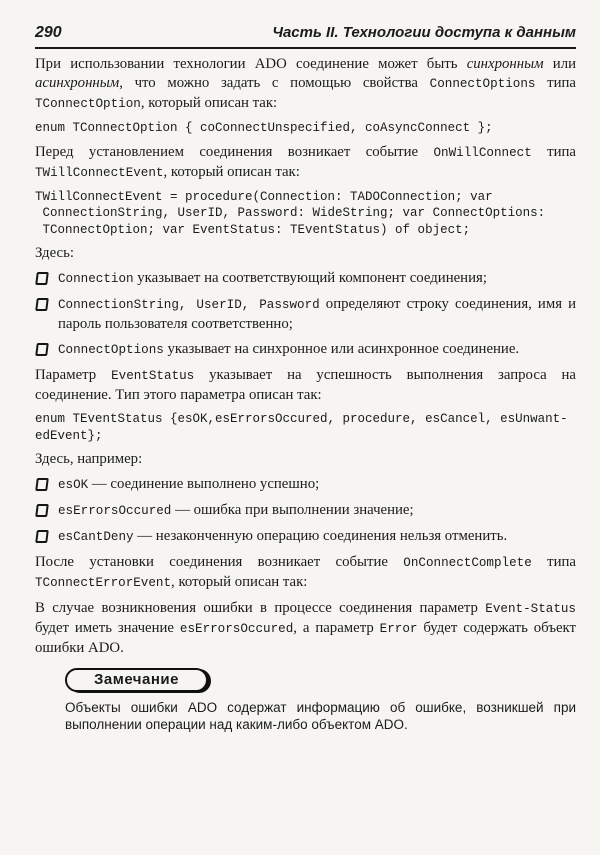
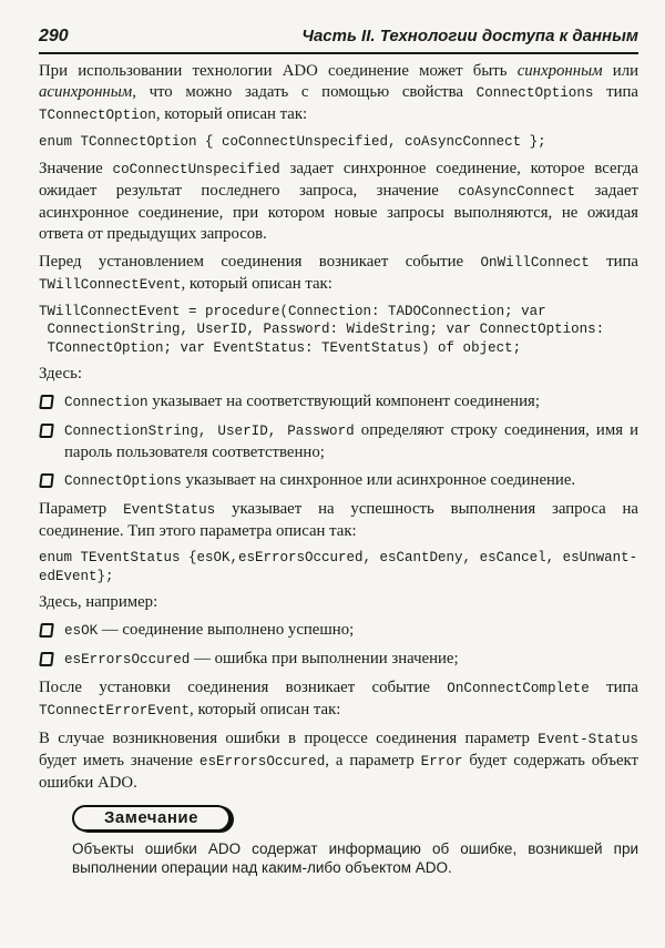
  290
  Часть II. Технологии доступа к данным
  При использовании технологии ADO соединение может быть синхронным или асинхронным, что можно задать с помощью свойства ConnectOptions типа TConnectOption, который описан так:
  enum TConnectOption { coConnectUnspecified, coAsyncConnect };
+ Значение coConnectUnspecified задает синхронное соединение, которое всегда ожидает результат последнего запроса, значение coAsyncConnect задает асинхронное соединение, при котором новые запросы выполняются, не ожидая ответа от предыдущих запросов.
  Перед установлением соединения возникает событие OnWillConnect типа TWillConnectEvent, который описан так:
  TWillConnectEvent = procedure(Connection: TADOConnection; var
  ConnectionString, UserID, Password: WideString; var ConnectOptions:
  TConnectOption; var EventStatus: TEventStatus) of object;
  Здесь:
  Connection указывает на соответствующий компонент соединения;
  ConnectionString, UserID, Password определяют строку соединения, имя и пароль пользователя соответственно;
  ConnectOptions указывает на синхронное или асинхронное соединение.
  Параметр EventStatus указывает на успешность выполнения запроса на соединение. Тип этого параметра описан так:
- enum TEventStatus {esOK,esErrorsOccured, procedure, esCancel, esUnwant-
+ enum TEventStatus {esOK,esErrorsOccured, esCantDeny, esCancel, esUnwant-
  edEvent};
  Здесь, например:
  esOK — соединение выполнено успешно;
  esErrorsOccured — ошибка при выполнении значение;
- esCantDeny — незаконченную операцию соединения нельзя отменить.
  После установки соединения возникает событие OnConnectComplete типа TConnectErrorEvent, который описан так:
  В случае возникновения ошибки в процессе соединения параметр Event-Status будет иметь значение esErrorsOccured, а параметр Error будет содержать объект ошибки ADO.
  Замечание
  Объекты ошибки ADO содержат информацию об ошибке, возникшей при выполнении операции над каким-либо объектом ADO.
